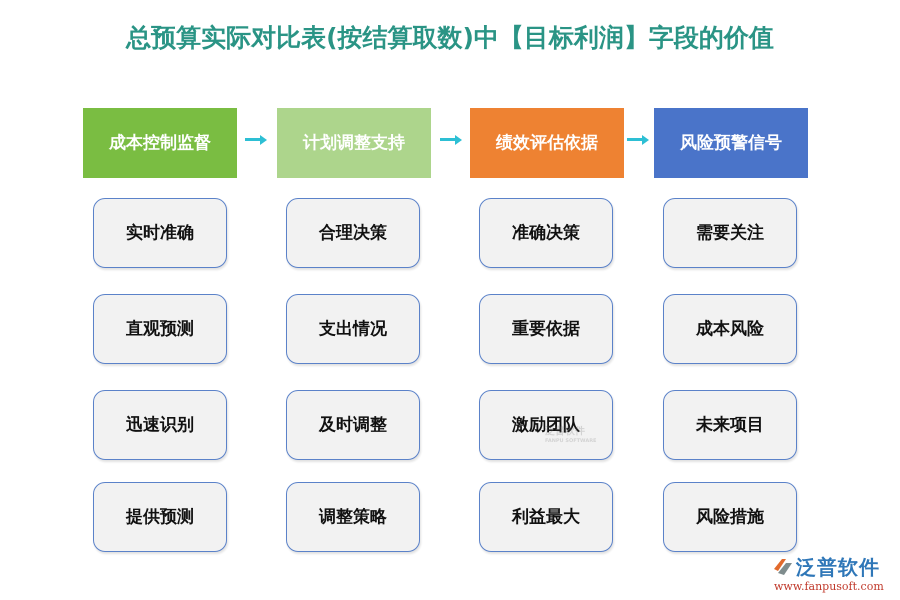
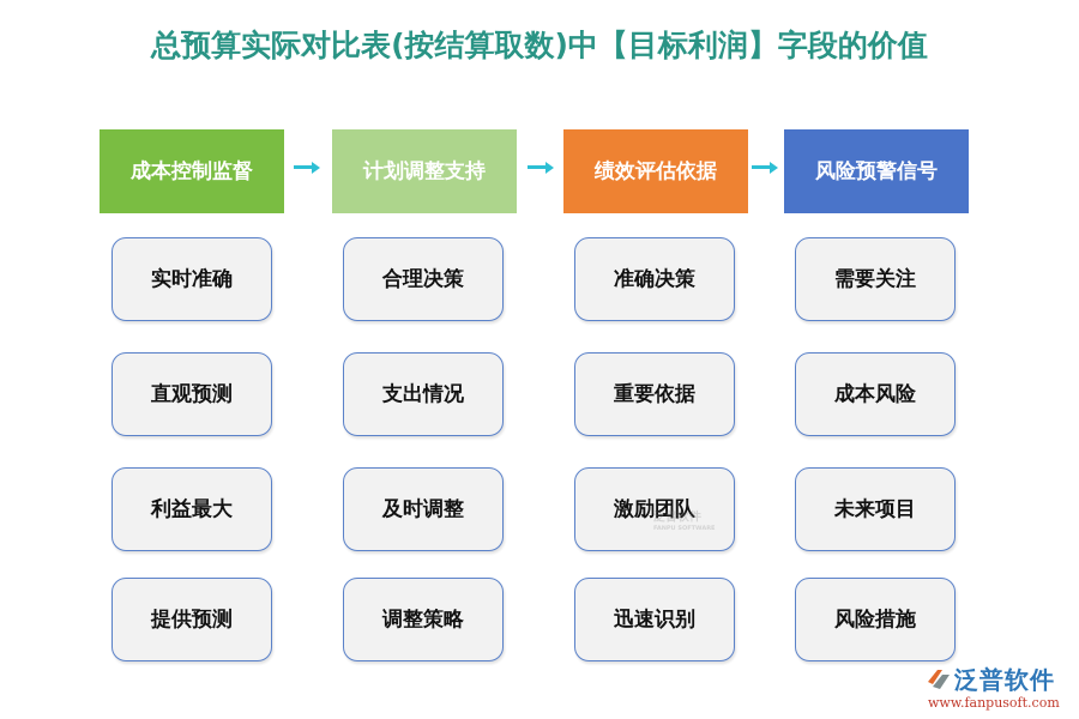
  总预算实际对比表(按结算取数)中【目标利润】字段的价值
  成本控制监督
  计划调整支持
  绩效评估依据
  风险预警信号
  实时准确
  直观预测
- 迅速识别
+ 利益最大
  提供预测
  合理决策
  支出情况
  及时调整
  调整策略
  准确决策
  重要依据
  激励团队
- 利益最大
+ 迅速识别
  需要关注
  成本风险
  未来项目
  风险措施
  泛普软件
  泛普软件
  www.fanpusoft.com
